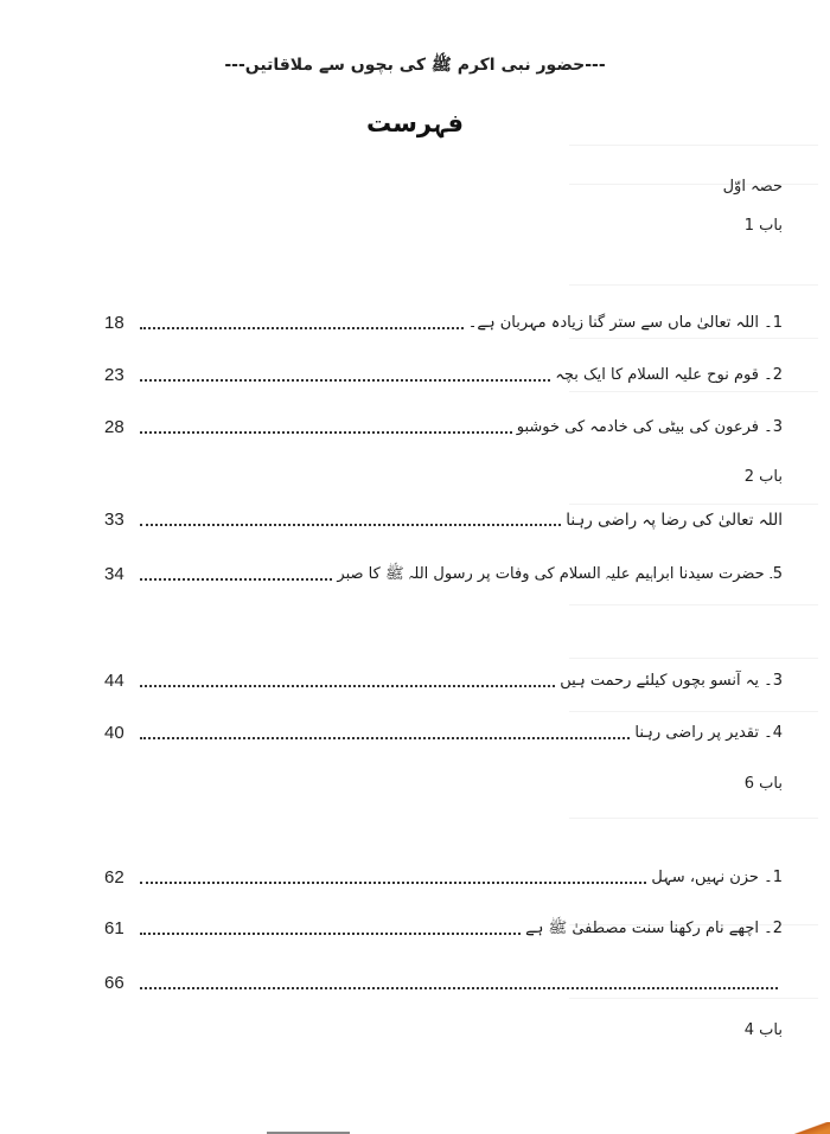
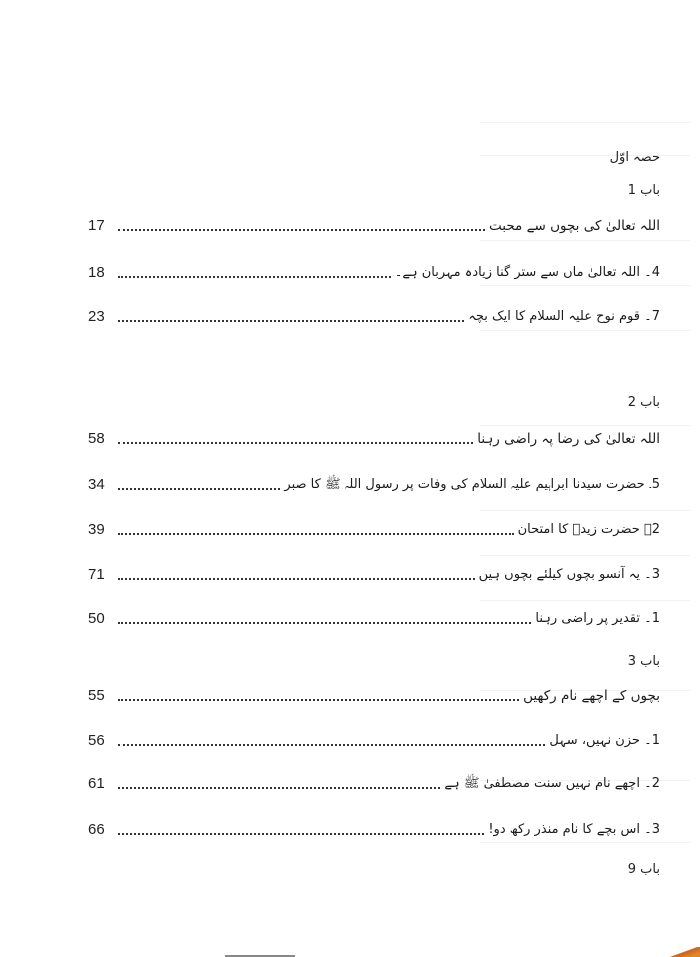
- ---حضور نبی اکرم ﷺ کی بچوں سے ملاقاتیں---
- فہرست
  حصہ اوّل
  باب 1
+ 17
+ اللہ تعالیٰ کی بچوں سے محبت
  18
- 1۔ اللہ تعالیٰ ماں سے ستر گنا زیادہ مہربان ہے۔
+ 4۔ اللہ تعالیٰ ماں سے ستر گنا زیادہ مہربان ہے۔
  23
- 2۔ قوم نوح علیہ السلام کا ایک بچہ
+ 7۔ قوم نوح علیہ السلام کا ایک بچہ
- 28
- 3۔ فرعون کی بیٹی کی خادمہ کی خوشبو
  باب 2
- 33
+ 58
  اللہ تعالیٰ کی رضا پہ راضی رہنا
  34
  5۔ حضرت سیدنا ابراہیم علیہ السلام کی وفات پر رسول اللہ ﷺ کا صبر
+ 39
+ 2۔ حضرت زیدؓ کا امتحان
- 44
+ 71
- 3۔ یہ آنسو بچوں کیلئے رحمت ہیں
+ 3۔ یہ آنسو بچوں کیلئے بچوں ہیں
- 40
+ 50
- 4۔ تقدیر پر راضی رہنا
+ 1۔ تقدیر پر راضی رہنا
- باب 6
+ باب 3
+ 55
+ بچوں کے اچھے نام رکھیں
- 62
+ 56
  1۔ حزن نہیں، سہل
  61
- 2۔ اچھے نام رکھنا سنت مصطفیٰ ﷺ ہے
+ 2۔ اچھے نام نہیں سنت مصطفیٰ ﷺ ہے
  66
+ 3۔ اس بچے کا نام منذر رکھ دو!
- باب 4
+ باب 9
